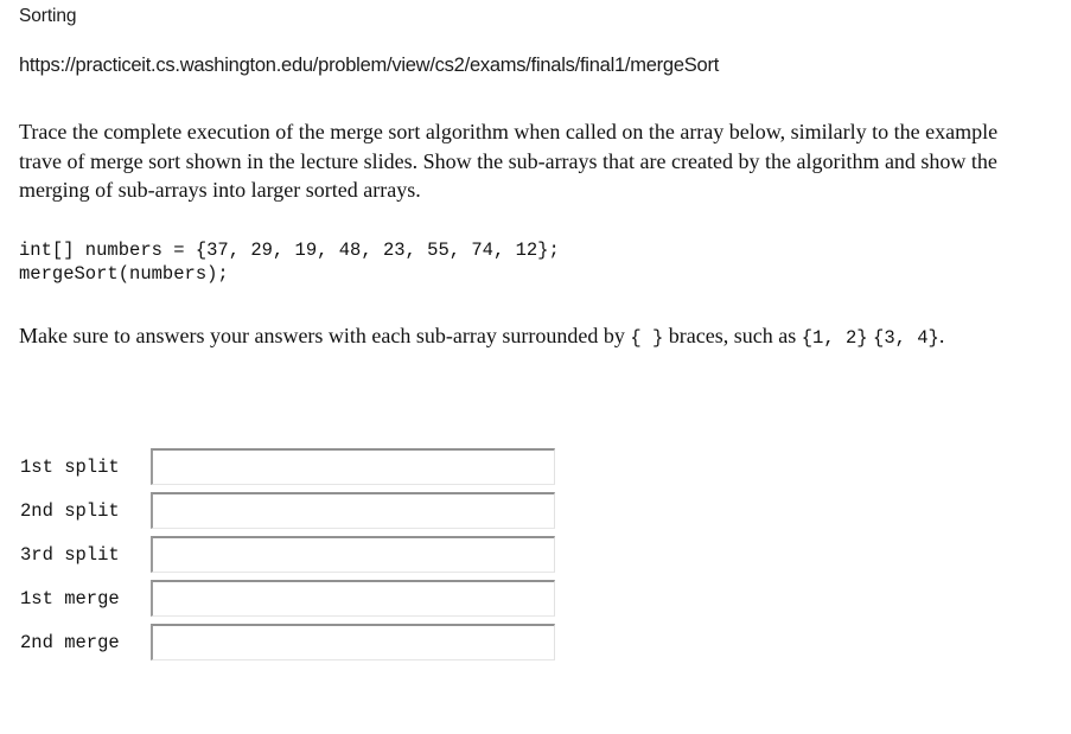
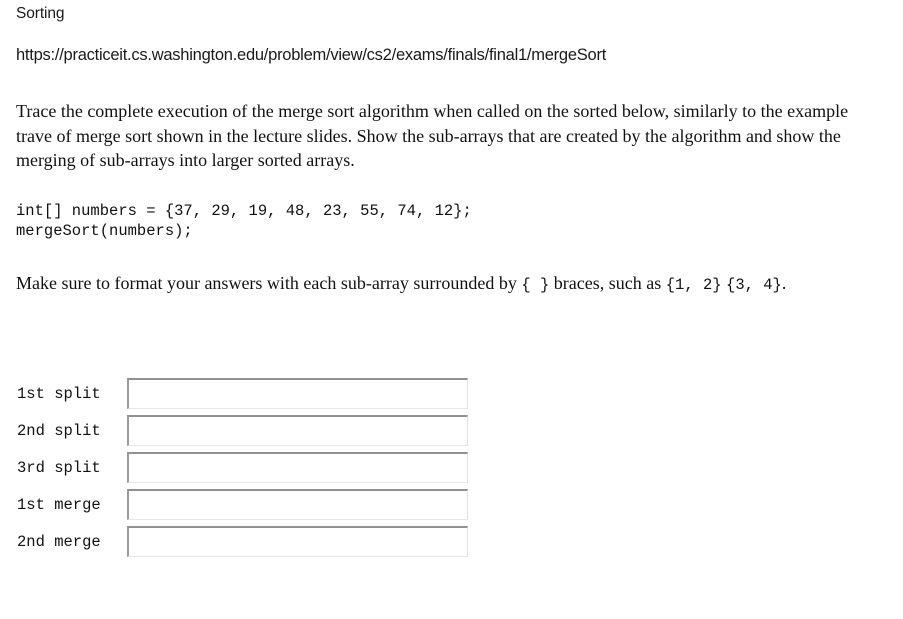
  Sorting
  https://practiceit.cs.washington.edu/problem/view/cs2/exams/finals/final1/mergeSort
- Trace the complete execution of the merge sort algorithm when called on the array below, similarly to the example trave of merge sort shown in the lecture slides. Show the sub-arrays that are created by the algorithm and show the merging of sub-arrays into larger sorted arrays.
+ Trace the complete execution of the merge sort algorithm when called on the sorted below, similarly to the example trave of merge sort shown in the lecture slides. Show the sub-arrays that are created by the algorithm and show the merging of sub-arrays into larger sorted arrays.
  int[] numbers = {37, 29, 19, 48, 23, 55, 74, 12};
  mergeSort(numbers);
- Make sure to answers your answers with each sub-array surrounded by { } braces, such as {1, 2} {3, 4}.
+ Make sure to format your answers with each sub-array surrounded by { } braces, such as {1, 2} {3, 4}.
  1st split
  2nd split
  3rd split
  1st merge
  2nd merge
